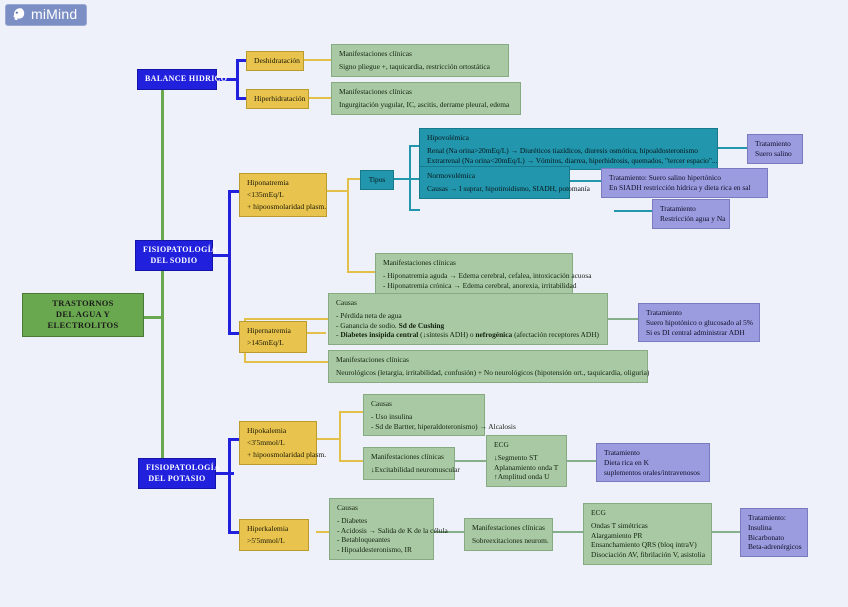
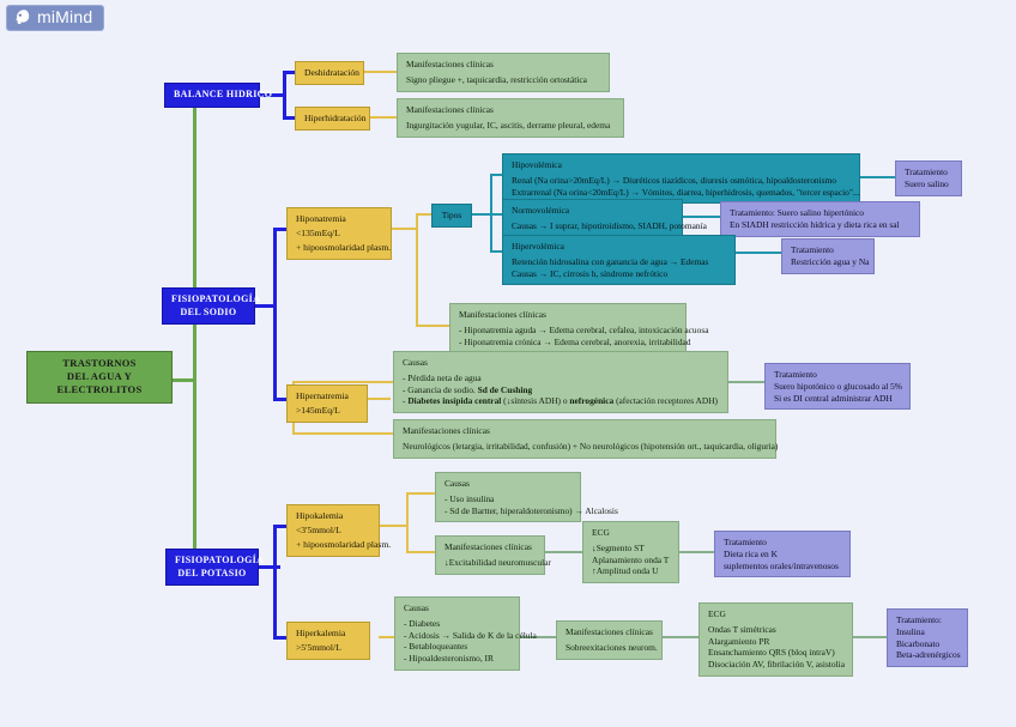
  miMind
  TRASTORNOS
  DEL AGUA Y
  ELECTROLITOS
  BALANCE HIDRICO
  FISIOPATOLOGÍA
  DEL SODIO
  FISIOPATOLOGÍA
  DEL POTASIO
  Deshidratación
  Hiperhidratación
  Manifestaciones clínicas
  Signo pliegue +, taquicardia, restricción ortostática
  Manifestaciones clínicas
  Ingurgitación yugular, IC, ascitis, derrame pleural, edema
  Hiponatremia
  <135mEq/L
  + hipoosmolaridad plasm.
  Tipos
  Hipovolémica
  Renal (Na orina>20mEq/L) → Diuréticos tiazídicos, diuresis osmótica, hipoaldosteronismo
  Extrarrenal (Na orina<20mEq/L) → Vómitos, diarrea, hiperhidrosis, quemados, "tercer espacio"...
  Tratamiento
  Suero salino
  Normovolémica
  Causas → I suprar, hipotiroidismo, SIADH, potomanía
  Tratamiento: Suero salino hipertónico
  En SIADH restricción hídrica y dieta rica en sal
+ Hipervolémica
+ Retención hidrosalina con ganancia de agua → Edemas
+ Causas → IC, cirrosis h, síndrome nefrótico
  Tratamiento
  Restricción agua y Na
  Manifestaciones clínicas
  - Hiponatremia aguda → Edema cerebral, cefalea, intoxicación acuosa
  - Hiponatremia crónica → Edema cerebral, anorexia, irritabilidad
  Hipernatremia
  >145mEq/L
  Causas
  - Pérdida neta de agua
  - Ganancia de sodio. Sd de Cushing
  - Diabetes insípida central (↓síntesis ADH) o nefrogénica (afectación receptores ADH)
  Manifestaciones clínicas
  Neurológicos (letargia, irritabilidad, confusión) + No neurológicos (hipotensión ort., taquicardia, oliguria)
  Tratamiento
  Suero hipotónico o glucosado al 5%
  Si es DI central administrar ADH
  Hipokalemia
  <3'5mmol/L
  + hipoosmolaridad plasm.
  Causas
  - Uso insulina
  - Sd de Bartter, hiperaldoteronismo) → Alcalosis
  Manifestaciones clínicas
  ↓Excitabilidad neuromuscular
  ECG
  ↓Segmento ST
  Aplanamiento onda T
  ↑Amplitud onda U
  Tratamiento
  Dieta rica en K
  suplementos orales/intravenosos
  Hiperkalemia
  >5'5mmol/L
  Causas
  - Diabetes
  - Acidosis → Salida de K de la célula
  - Betabloqueantes
  - Hipoaldesteronismo, IR
  Manifestaciones clínicas
  Sobreexitaciones neurom.
  ECG
  Ondas T simétricas
  Alargamiento PR
  Ensanchamiento QRS (bloq intraV)
  Disociación AV, fibrilación V, asistolia
  Tratamiento:
  Insulina
  Bicarbonato
  Beta-adrenérgicos
